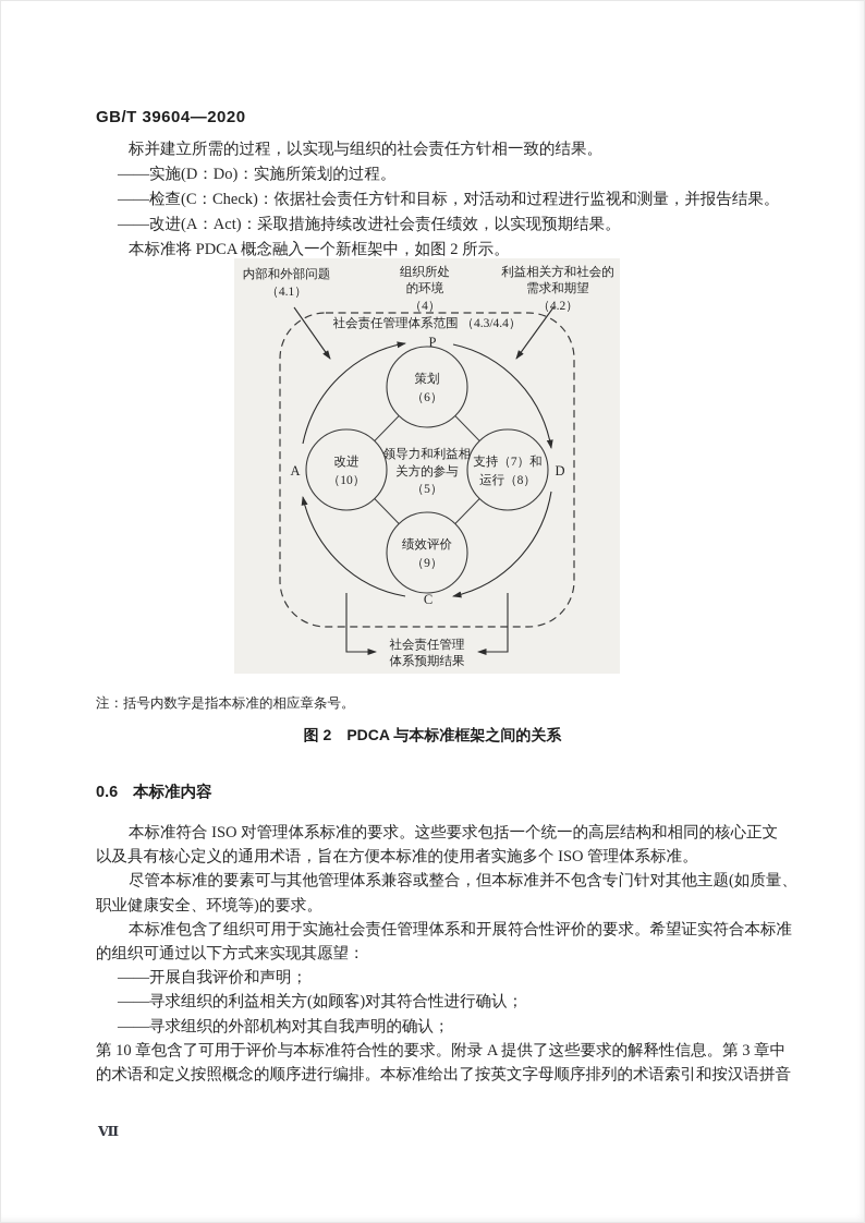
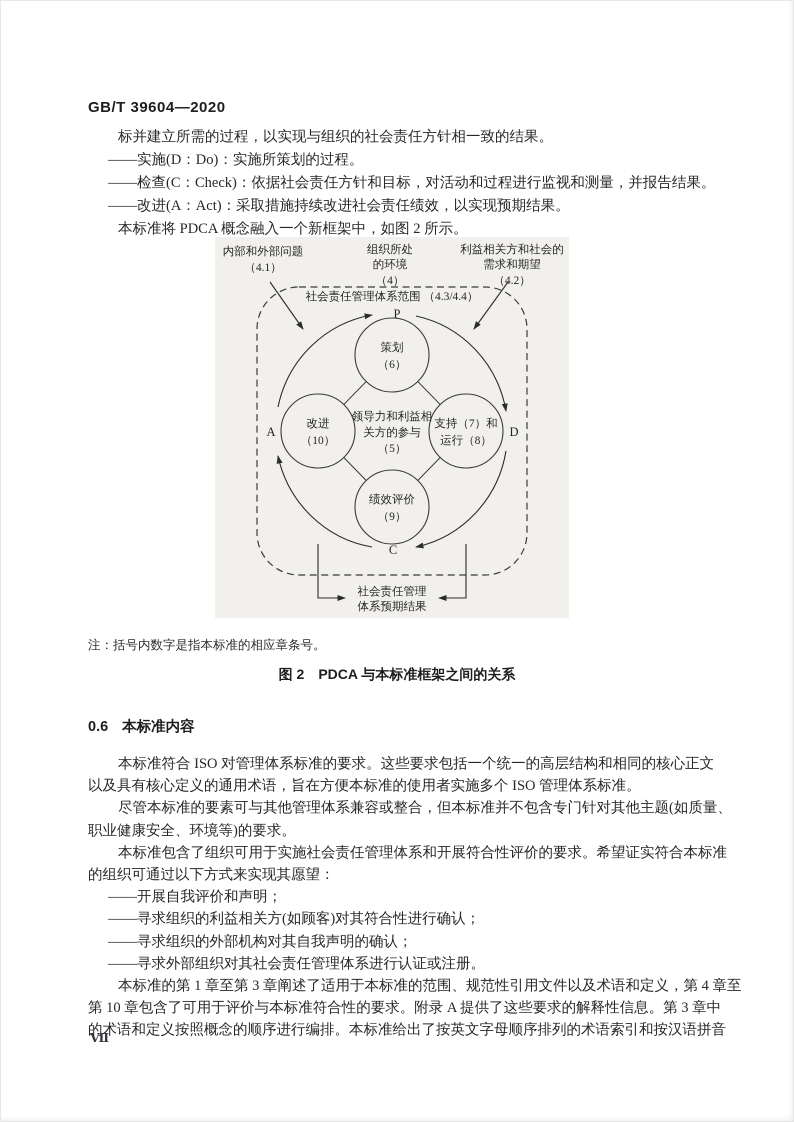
  GB/T 39604—2020
  标并建立所需的过程，以实现与组织的社会责任方针相一致的结果。
  ——实施(D：Do)：实施所策划的过程。
  ——检查(C：Check)：依据社会责任方针和目标，对活动和过程进行监视和测量，并报告结果。
  ——改进(A：Act)：采取措施持续改进社会责任绩效，以实现预期结果。
  本标准将 PDCA 概念融入一个新框架中，如图 2 所示。
  内部和外部问题
  （4.1）
  组织所处
  的环境
  （4）
  利益相关方和社会的
  需求和期望
  （4.2）
  社会责任管理体系范围 （4.3/4.4）
  P
  D
  C
  A
  策划
  （6）
  改进
  （10）
  支持（7）和
  运行（8）
  绩效评价
  （9）
  领导力和利益相
  关方的参与
  （5）
  社会责任管理
  体系预期结果
  注：括号内数字是指本标准的相应章条号。
  图 2 PDCA 与本标准框架之间的关系
  0.6 本标准内容
  本标准符合 ISO 对管理体系标准的要求。这些要求包括一个统一的高层结构和相同的核心正文
  以及具有核心定义的通用术语，旨在方便本标准的使用者实施多个 ISO 管理体系标准。
  尽管本标准的要素可与其他管理体系兼容或整合，但本标准并不包含专门针对其他主题(如质量、
  职业健康安全、环境等)的要求。
  本标准包含了组织可用于实施社会责任管理体系和开展符合性评价的要求。希望证实符合本标准
  的组织可通过以下方式来实现其愿望：
  ——开展自我评价和声明；
  ——寻求组织的利益相关方(如顾客)对其符合性进行确认；
  ——寻求组织的外部机构对其自我声明的确认；
+ ——寻求外部组织对其社会责任管理体系进行认证或注册。
+ 本标准的第 1 章至第 3 章阐述了适用于本标准的范围、规范性引用文件以及术语和定义，第 4 章至
  第 10 章包含了可用于评价与本标准符合性的要求。附录 A 提供了这些要求的解释性信息。第 3 章中
  的术语和定义按照概念的顺序进行编排。本标准给出了按英文字母顺序排列的术语索引和按汉语拼音
  Ⅶ
